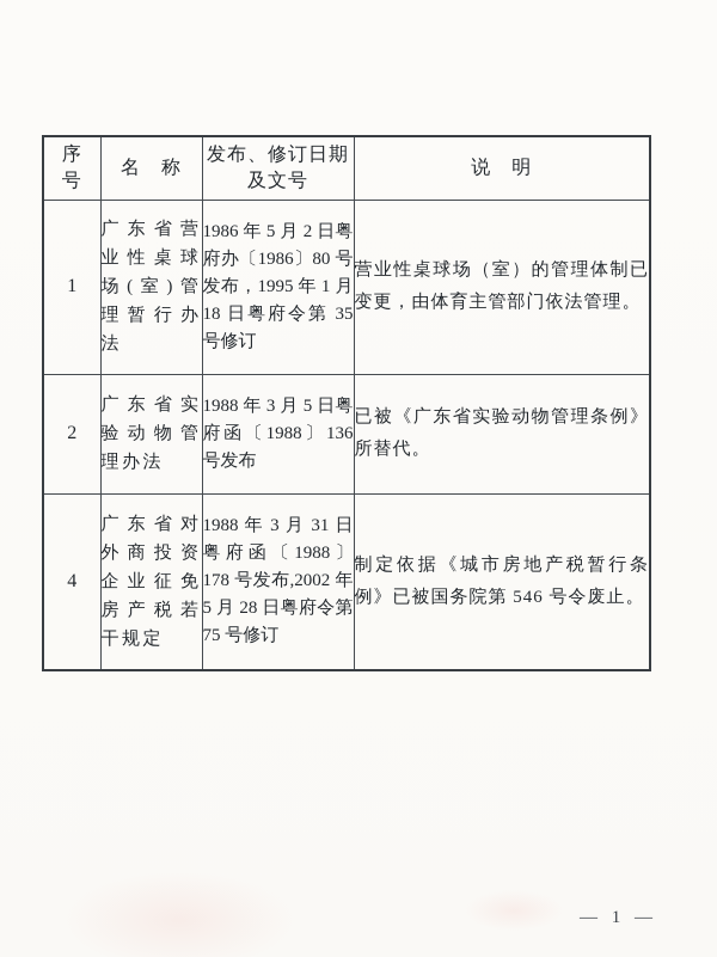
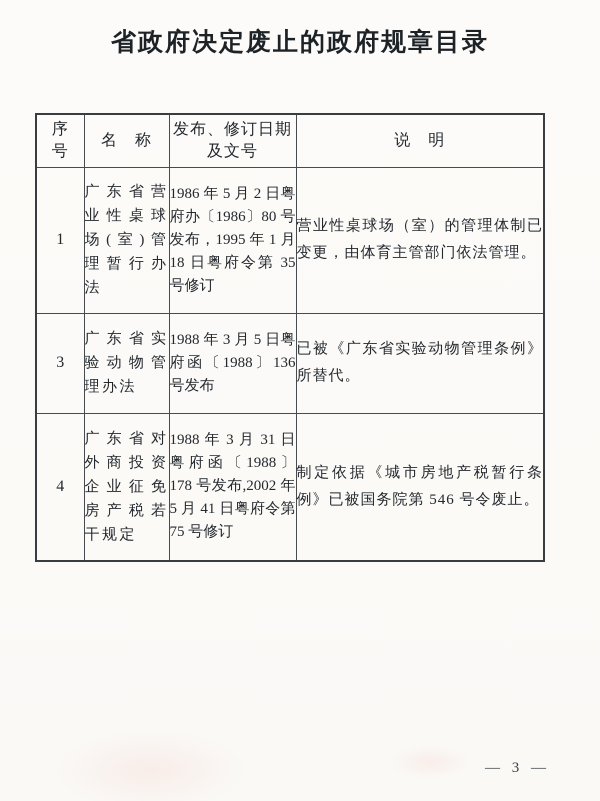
+ 省政府决定废止的政府规章目录
  序 号	名 称	发布、修订日期 及文号	说 明
  1	广东省营业性桌球场(室)管理暂行办法	1986 年 5 月 2 日粤府办〔1986〕80 号发布，1995 年 1 月 18 日粤府令第 35 号修订	营业性桌球场（室）的管理体制已变更，由体育主管部门依法管理。
- 2	广东省实验动物管理办法	1988 年 3 月 5 日粤府函〔1988〕136 号发布	已被《广东省实验动物管理条例》所替代。
+ 3	广东省实验动物管理办法	1988 年 3 月 5 日粤府函〔1988〕136 号发布	已被《广东省实验动物管理条例》所替代。
- 4	广东省对外商投资企业征免房产税若干规定	1988 年 3 月 31 日粤府函〔1988〕178 号发布,2002 年 5 月 28 日粤府令第 75 号修订	制定依据《城市房地产税暂行条例》已被国务院第 546 号令废止。
+ 4	广东省对外商投资企业征免房产税若干规定	1988 年 3 月 31 日粤府函〔1988〕178 号发布,2002 年 5 月 41 日粤府令第 75 号修订	制定依据《城市房地产税暂行条例》已被国务院第 546 号令废止。
- — 1 —
+ — 3 —
